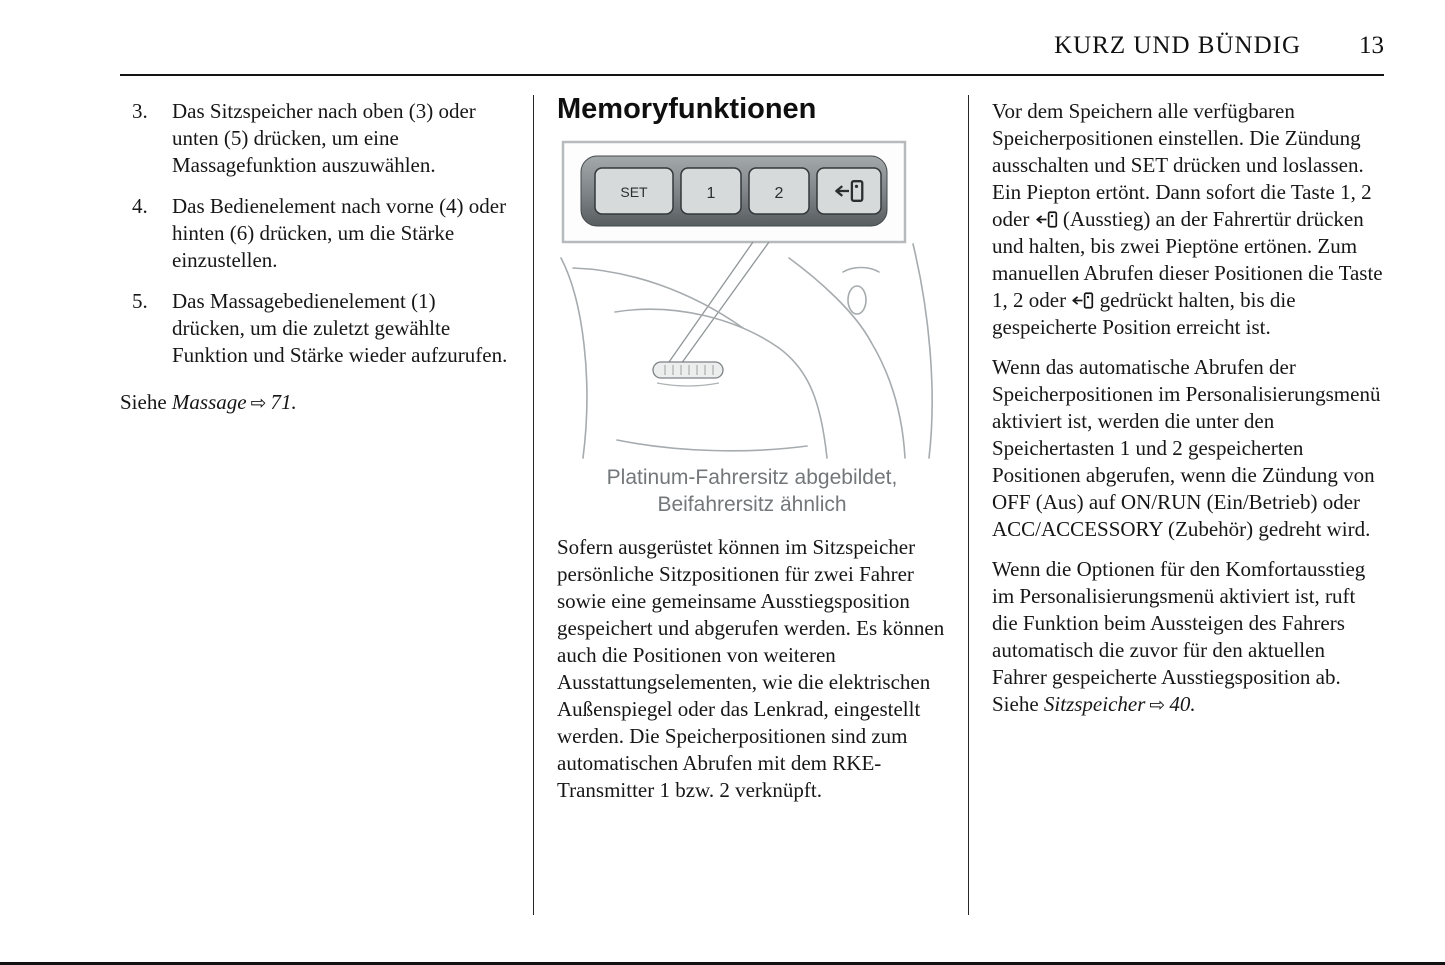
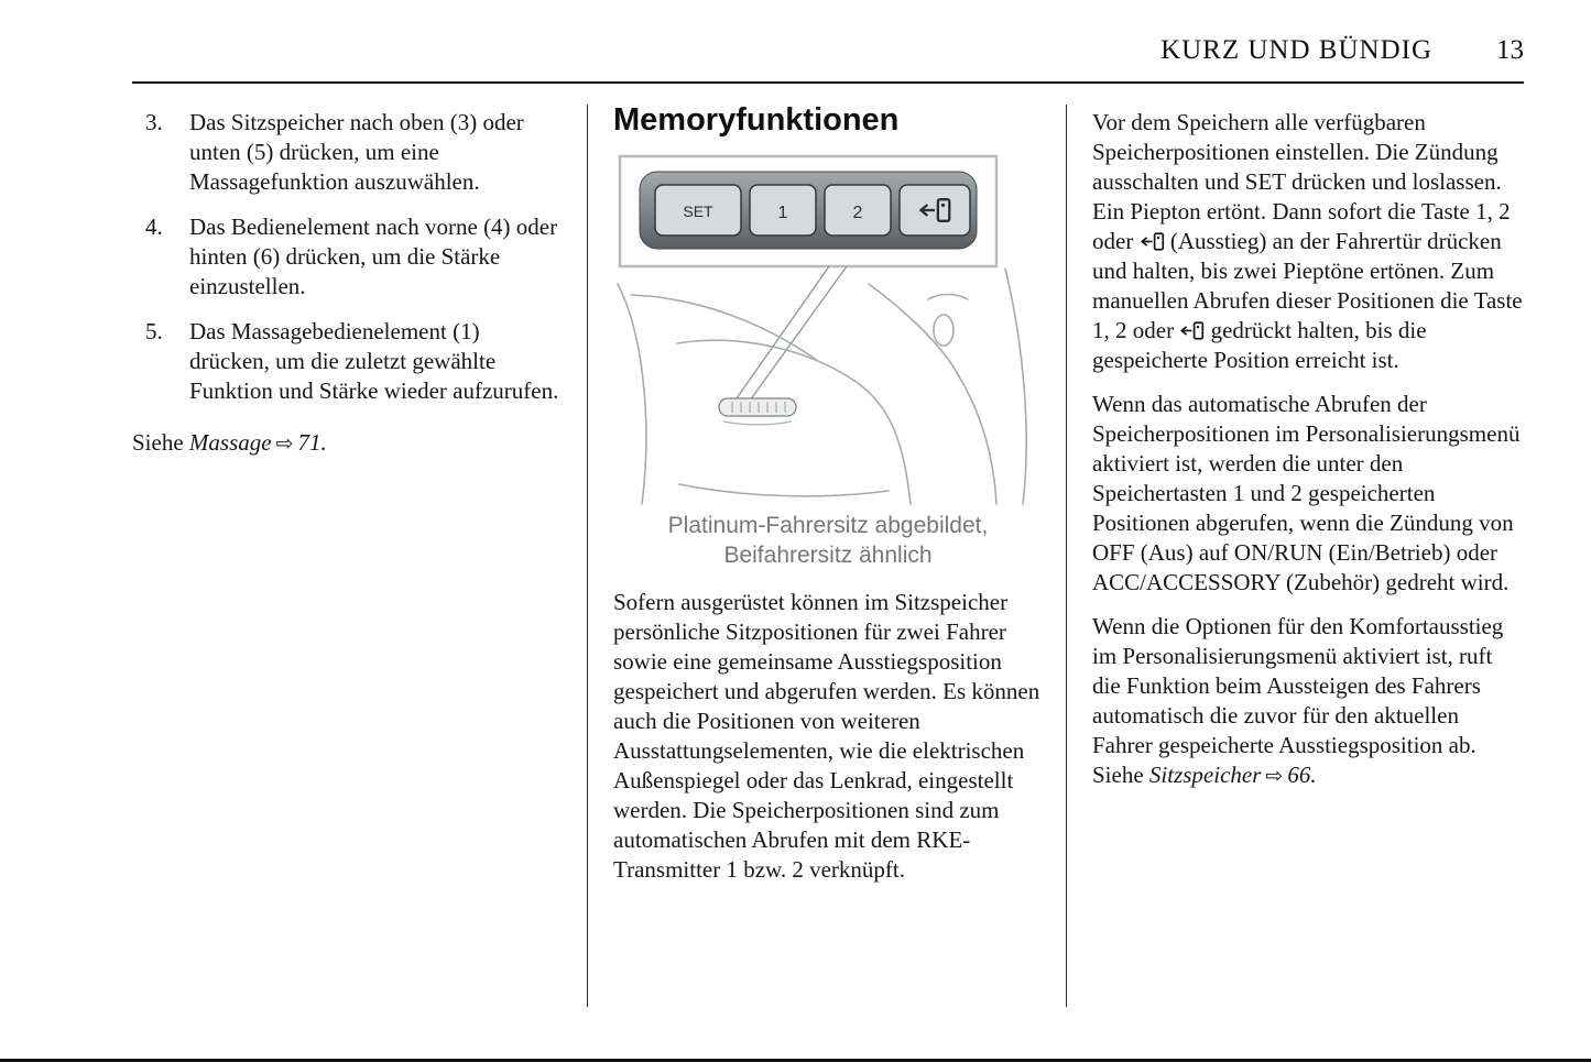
  KURZ UND BÜNDIG 13
  3.
  Das Sitzspeicher nach oben (3) oder unten (5) drücken, um eine Massagefunktion auszuwählen.
  4.
  Das Bedienelement nach vorne (4) oder hinten (6) drücken, um die Stärke einzustellen.
  5.
  Das Massagebedienelement (1) drücken, um die zuletzt gewählte Funktion und Stärke wieder aufzurufen.
  Siehe Massage ⇨ 71.
  Memoryfunktionen
  SET
  1
  2
  Platinum-Fahrersitz abgebildet,
  Beifahrersitz ähnlich
  Sofern ausgerüstet können im Sitzspeicher persönliche Sitzpositionen für zwei Fahrer sowie eine gemeinsame Ausstiegsposition gespeichert und abgerufen werden. Es können auch die Positionen von weiteren Ausstattungselementen, wie die elektrischen Außenspiegel oder das Lenkrad, eingestellt werden. Die Speicherpositionen sind zum automatischen Abrufen mit dem RKE-Transmitter 1 bzw. 2 verknüpft.
  Vor dem Speichern alle verfügbaren Speicherpositionen einstellen. Die Zündung ausschalten und SET drücken und loslassen. Ein Piepton ertönt. Dann sofort die Taste 1, 2 oder (Ausstieg) an der Fahrertür drücken und halten, bis zwei Pieptöne ertönen. Zum manuellen Abrufen dieser Positionen die Taste 1, 2 oder gedrückt halten, bis die gespeicherte Position erreicht ist.
  Wenn das automatische Abrufen der Speicherpositionen im Personalisierungsmenü aktiviert ist, werden die unter den Speichertasten 1 und 2 gespeicherten Positionen abgerufen, wenn die Zündung von OFF (Aus) auf ON/RUN (Ein/Betrieb) oder ACC/ACCESSORY (Zubehör) gedreht wird.
- Wenn die Optionen für den Komfortausstieg im Personalisierungsmenü aktiviert ist, ruft die Funktion beim Aussteigen des Fahrers automatisch die zuvor für den aktuellen Fahrer gespeicherte Ausstiegsposition ab. Siehe Sitzspeicher ⇨ 40.
+ Wenn die Optionen für den Komfortausstieg im Personalisierungsmenü aktiviert ist, ruft die Funktion beim Aussteigen des Fahrers automatisch die zuvor für den aktuellen Fahrer gespeicherte Ausstiegsposition ab. Siehe Sitzspeicher ⇨ 66.
